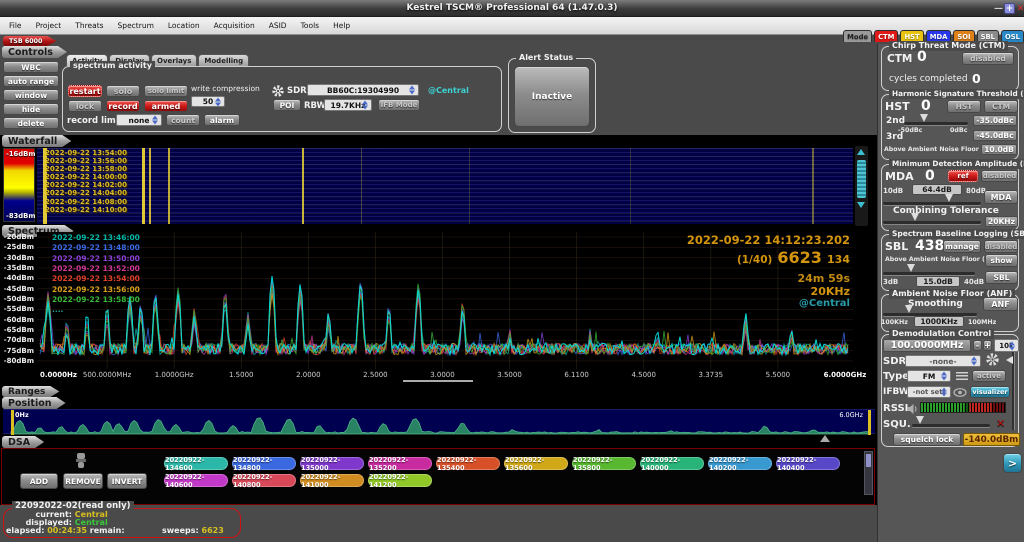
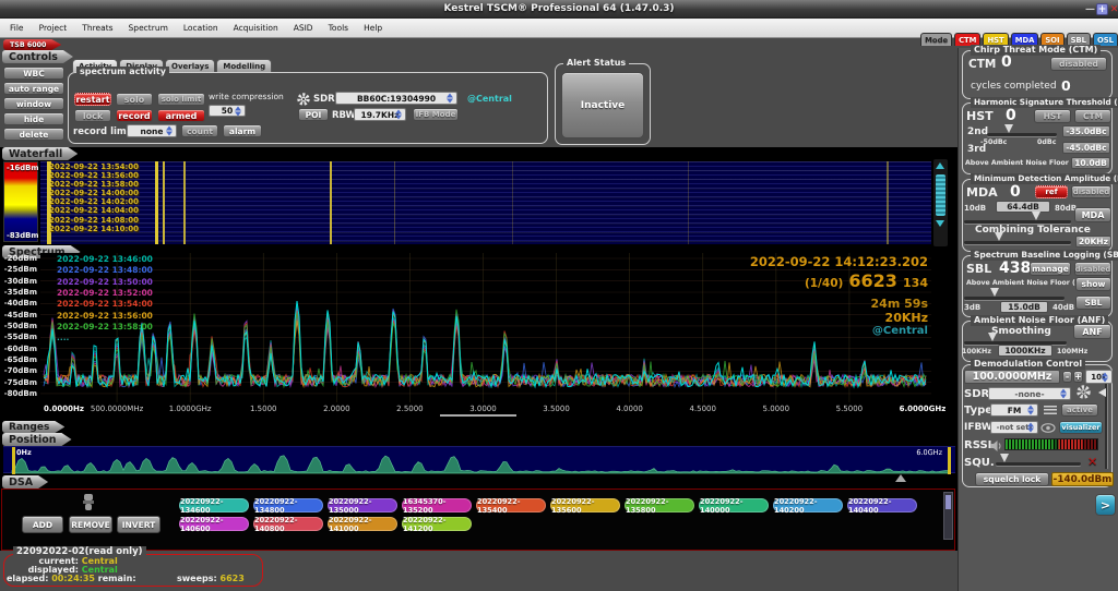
  Kestrel TSCM® Professional 64 (1.47.0.3)
  —
  +
  ✕
  File
  Project
  Threats
  Spectrum
  Location
  Acquisition
  ASID
  Tools
  Help
  Mode
  CTM
  HST
  MDA
  SOI
  SBL
  OSL
  Controls
  WBC
  auto range
  window
  hide
  delete
  Overlays
  Modelling
  spectrum activity
  restart
  solo
  solo limit
  lock
  record
  armed
  record lim
  none
  count
  alarm
  write compression
  50
  SDR
  BB60C:19304990
  @Central
  POI
  RBW
  19.7KHz
  IFB Mode
  Alert Status
  Inactive
  Waterfall
  -16dBm
  -83dBm
  2022-09-22 13:54:00
  2022-09-22 13:56:00
  2022-09-22 13:58:00
  2022-09-22 14:00:00
  2022-09-22 14:02:00
  2022-09-22 14:04:00
  2022-09-22 14:08:00
  2022-09-22 14:10:00
  Spectrum
  -20dBm
  -25dBm
  -30dBm
  -35dBm
  -40dBm
  -45dBm
  -50dBm
  -55dBm
  -60dBm
  -65dBm
  -70dBm
  -75dBm
  -80dBm
  2022-09-22 13:46:00
  2022-09-22 13:48:00
  2022-09-22 13:50:00
  2022-09-22 13:52:00
  2022-09-22 13:54:00
  2022-09-22 13:56:00
  2022-09-22 13:58:00
  ....
  2022-09-22 14:12:23.202
  (1/40) 6623 134
  24m 59s
  20KHz
  @Central
  0.0000Hz
  500.0000MHz
  1.0000GHz
  1.5000
  2.0000
  2.5000
  3.0000
  3.5000
- 6.1100
+ 4.0000
  4.5000
- 3.3735
+ 5.0000
  5.5000
  6.0000GHz
  Ranges
  Position
  0Hz
  6.0GHz
  DSA
  ADD
  REMOVE
  INVERT
  20220922-134600
  20220922-134800
  20220922-135000
- 20220922-135200
+ 16345370-135200
  20220922-135400
  20220922-135600
  20220922-135800
  20220922-140000
  20220922-140200
  20220922-140400
  20220922-140600
  20220922-140800
  20220922-141000
  20220922-141200
  Chirp Threat Mode (CTM)
  CTM
  0
  disabled
  cycles completed
  0
  Harmonic Signature Threshold (
  HST
  0
  HST
  CTM
  2nd
  -35.0dBc
  3rd
  -45.0dBc
  10.0dB
  Minimum Detection Amplitude (
  MDA
  0
  ref
  disabled
  10dB
  64.4dB
  80d
  MDA
  Combining Tolerance
  20KHz
  Spectrum Baseline Logging (SB
  SBL
  438
  manage
  disabled
  show
  3dB
  15.0dB
  40dB
  SBL
  Ambient Noise Floor (ANF)
  Smoothing
  ANF
  1000KHz
  Demodulation Control
  100.0000MHz
  -
  +
  10k
  SDR
  -none-
  Type
  FM
  active
  IFBW
  -not set-
  visualizer
  RSSI
  SQU.
  ✕
  squelch lock
  -140.0dBm
  >
  22092022-02(read only)
  current: Central
  displayed: Central
  elapsed: 00:24:35 remain:
  sweeps: 6623
